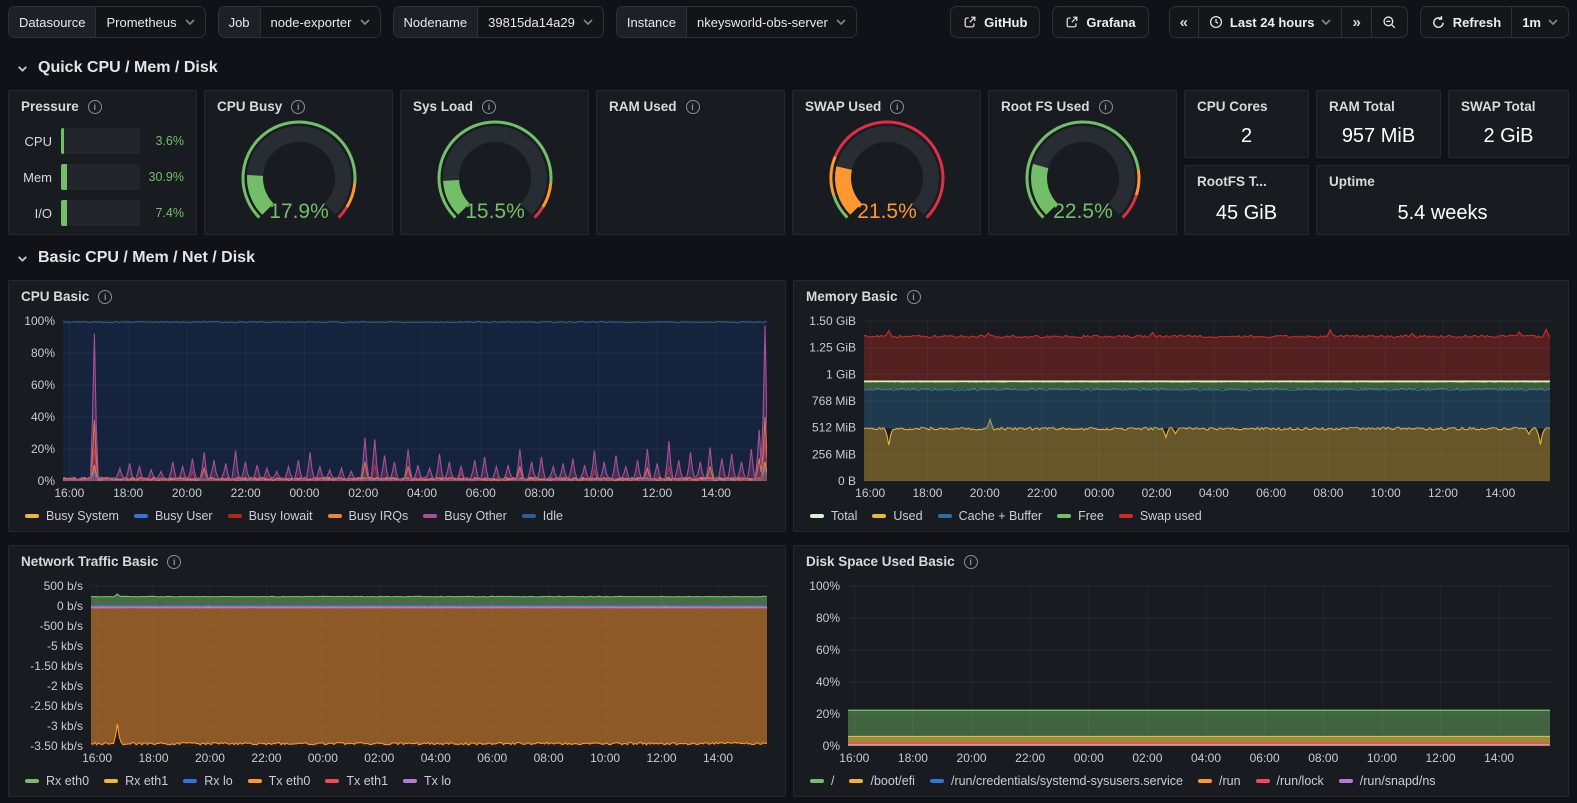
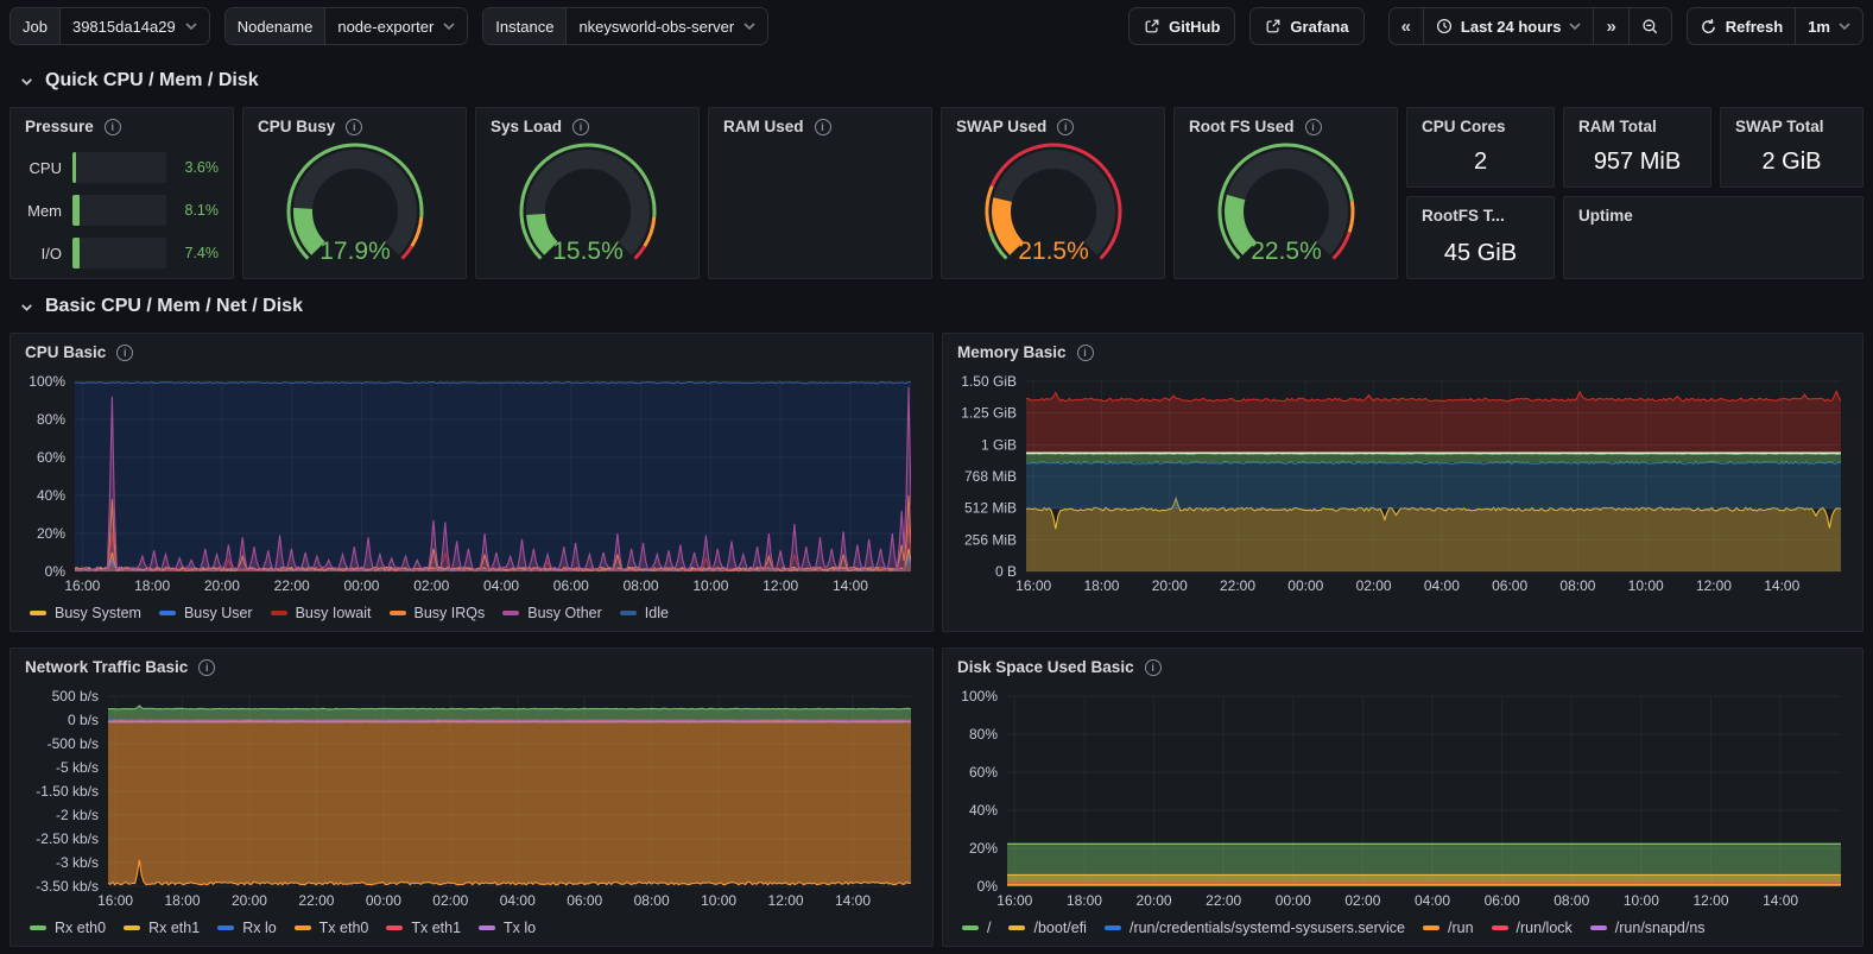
- Datasource
- Prometheus
  Job
- node-exporter
+ 39815da14a29
  Nodename
- 39815da14a29
+ node-exporter
  Instance
  nkeysworld-obs-server
  GitHub
  Grafana
  «
  Last 24 hours
  »
  Refresh
  1m
  Quick CPU / Mem / Disk
  Basic CPU / Mem / Net / Disk
  Pressure
  i
  CPU
  3.6%
  Mem
- 30.9%
+ 8.1%
  I/O
  7.4%
  CPU Busy
  i
  17.9%
  Sys Load
  i
  15.5%
  RAM Used
  i
  SWAP Used
  i
  21.5%
  Root FS Used
  i
  22.5%
  CPU Cores
  2
  RAM Total
  957 MiB
  SWAP Total
  2 GiB
  RootFS T...
  45 GiB
  Uptime
- 5.4 weeks
  CPU Basic
  i
  0%
  20%
  40%
  60%
  80%
  100%
  16:00
  18:00
  20:00
  22:00
  00:00
  02:00
  04:00
  06:00
  08:00
  10:00
  12:00
  14:00
  Busy System
  Busy User
  Busy Iowait
  Busy IRQs
  Busy Other
  Idle
  Memory Basic
  i
  0 B
  256 MiB
  512 MiB
  768 MiB
  1 GiB
  1.25 GiB
  1.50 GiB
  16:00
  18:00
  20:00
  22:00
  00:00
  02:00
  04:00
  06:00
  08:00
  10:00
  12:00
  14:00
- Total
- Used
- Cache + Buffer
- Free
- Swap used
  Network Traffic Basic
  i
  500 b/s
  0 b/s
  -500 b/s
  -5 kb/s
  -1.50 kb/s
  -2 kb/s
  -2.50 kb/s
  -3 kb/s
  -3.50 kb/s
  16:00
  18:00
  20:00
  22:00
  00:00
  02:00
  04:00
  06:00
  08:00
  10:00
  12:00
  14:00
  Rx eth0
  Rx eth1
  Rx lo
  Tx eth0
  Tx eth1
  Tx lo
  Disk Space Used Basic
  i
  0%
  20%
  40%
  60%
  80%
  100%
  16:00
  18:00
  20:00
  22:00
  00:00
  02:00
  04:00
  06:00
  08:00
  10:00
  12:00
  14:00
  /
  /boot/efi
  /run/credentials/systemd-sysusers.service
  /run
  /run/lock
  /run/snapd/ns
